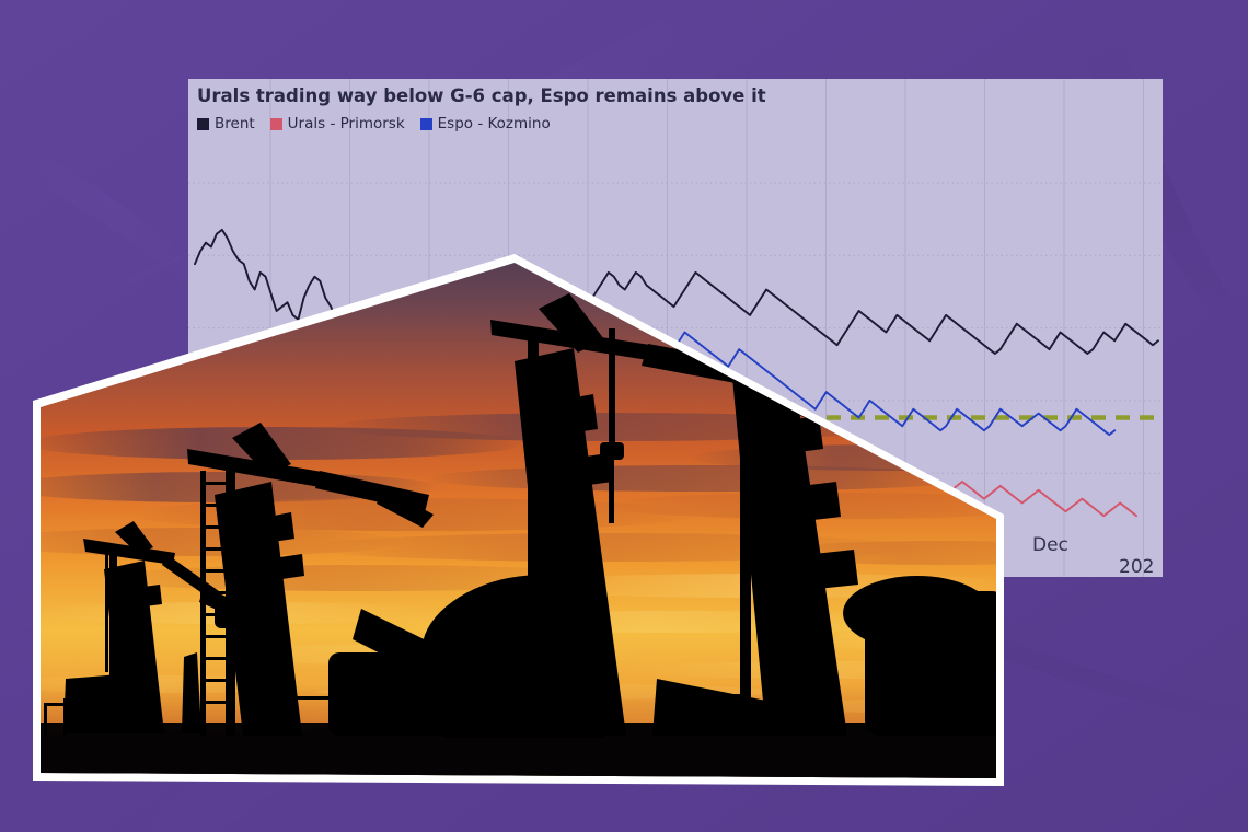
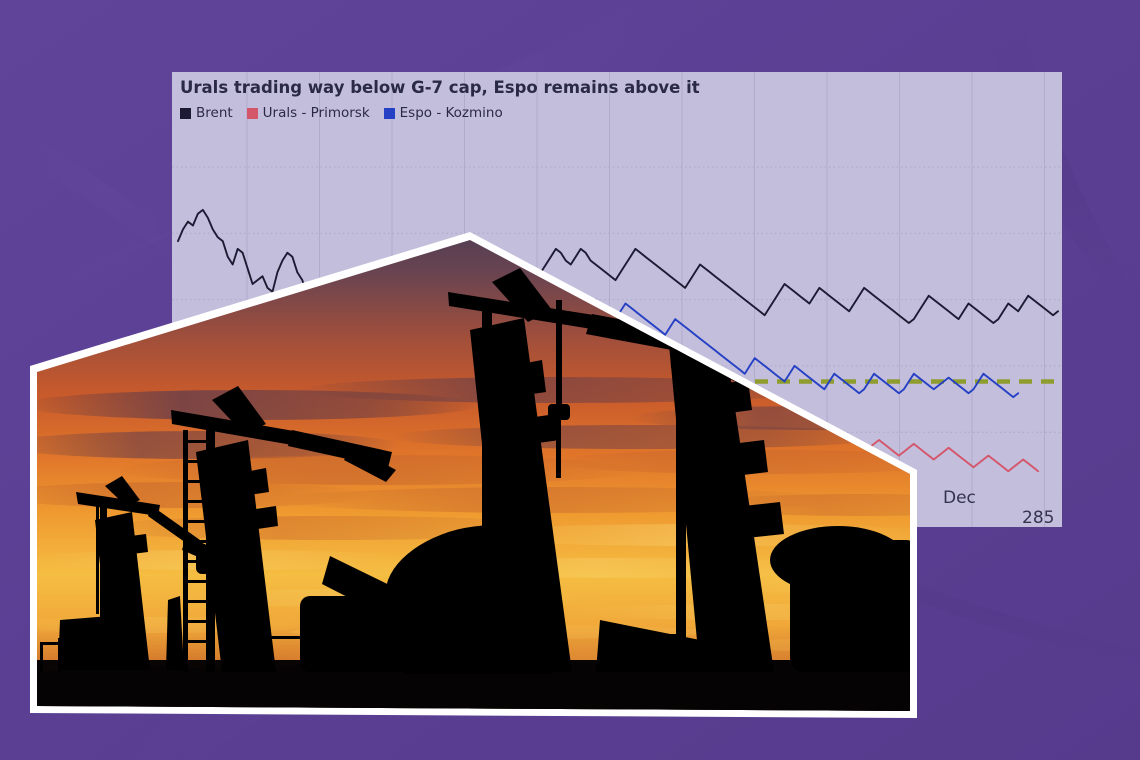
- Urals trading way below G-6 cap, Espo remains above it
+ Urals trading way below G-7 cap, Espo remains above it
  Brent
  Urals - Primorsk
  Espo - Kozmino
  Dec
- 202
+ 285
